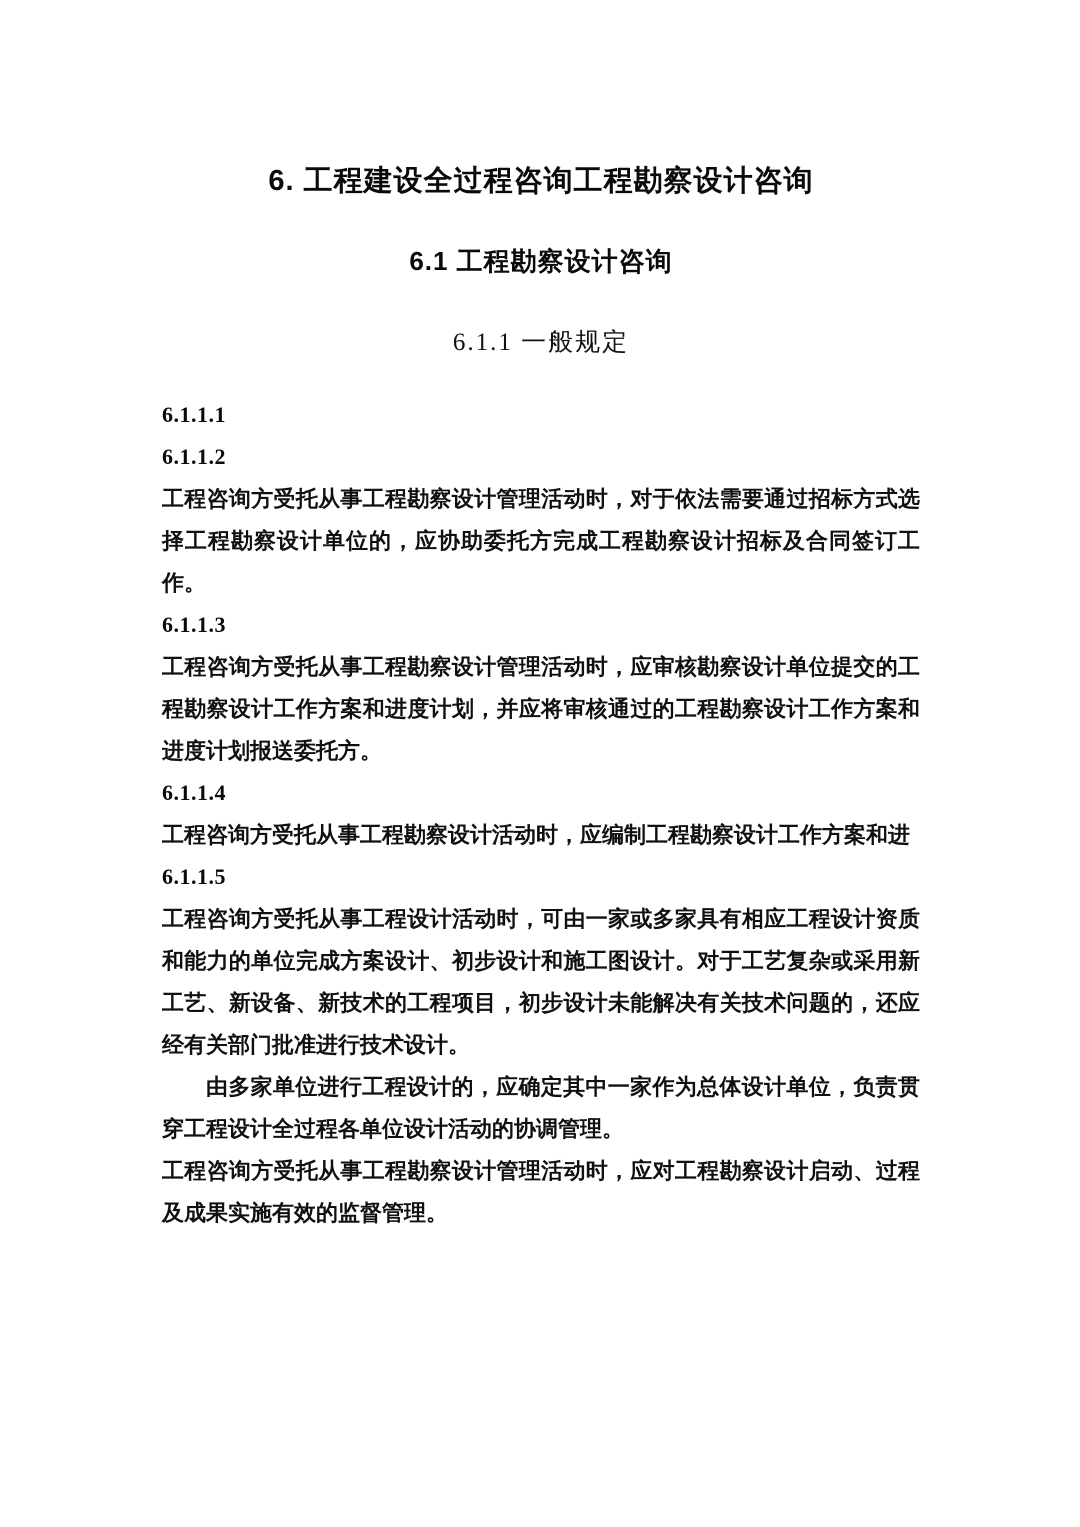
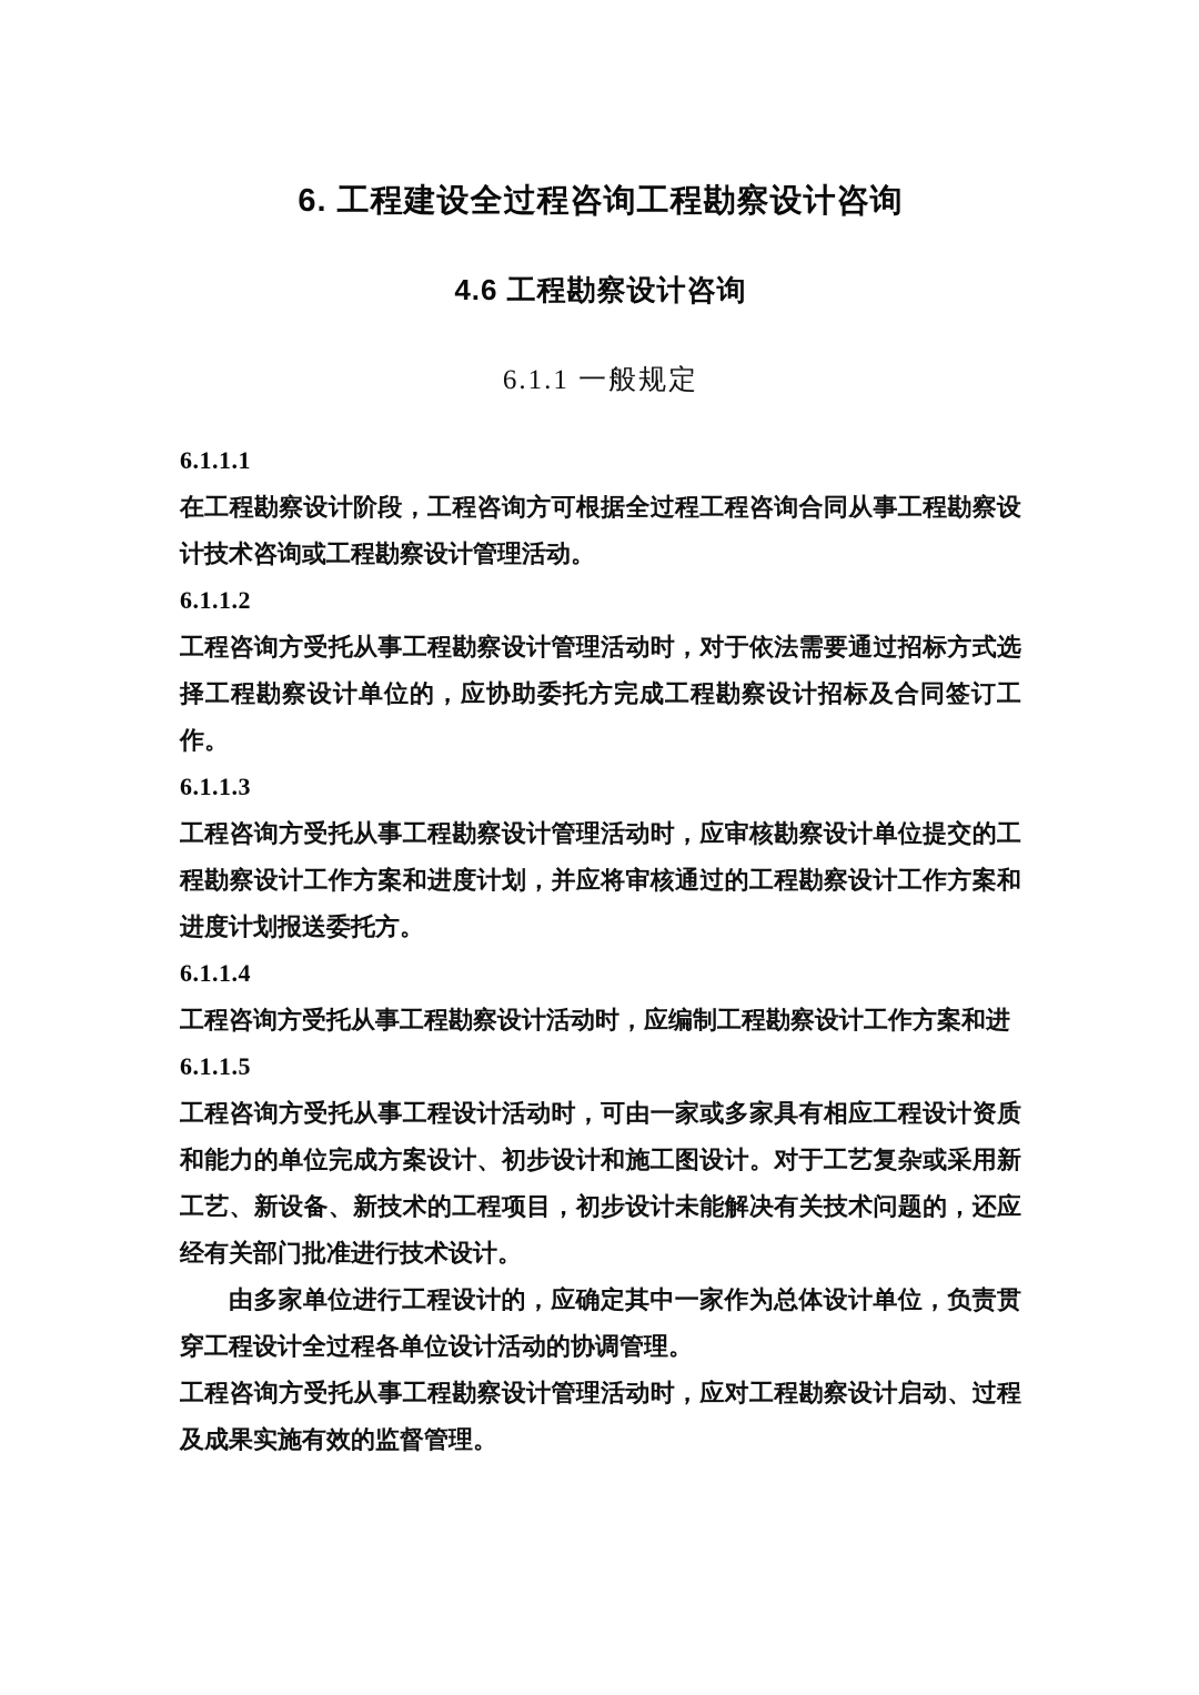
  6. 工程建设全过程咨询工程勘察设计咨询
- 6.1 工程勘察设计咨询
+ 4.6 工程勘察设计咨询
  6.1.1 一般规定
  6.1.1.1
+ 在工程勘察设计阶段，工程咨询方可根据全过程工程咨询合同从事工程勘察设计技术咨询或工程勘察设计管理活动。
  6.1.1.2
  工程咨询方受托从事工程勘察设计管理活动时，对于依法需要通过招标方式选择工程勘察设计单位的，应协助委托方完成工程勘察设计招标及合同签订工作。
  6.1.1.3
  工程咨询方受托从事工程勘察设计管理活动时，应审核勘察设计单位提交的工程勘察设计工作方案和进度计划，并应将审核通过的工程勘察设计工作方案和进度计划报送委托方。
  6.1.1.4
  工程咨询方受托从事工程勘察设计活动时，应编制工程勘察设计工作方案和进
  6.1.1.5
  工程咨询方受托从事工程设计活动时，可由一家或多家具有相应工程设计资质和能力的单位完成方案设计、初步设计和施工图设计。对于工艺复杂或采用新工艺、新设备、新技术的工程项目，初步设计未能解决有关技术问题的，还应经有关部门批准进行技术设计。
  由多家单位进行工程设计的，应确定其中一家作为总体设计单位，负责贯穿工程设计全过程各单位设计活动的协调管理。
  工程咨询方受托从事工程勘察设计管理活动时，应对工程勘察设计启动、过程及成果实施有效的监督管理。
